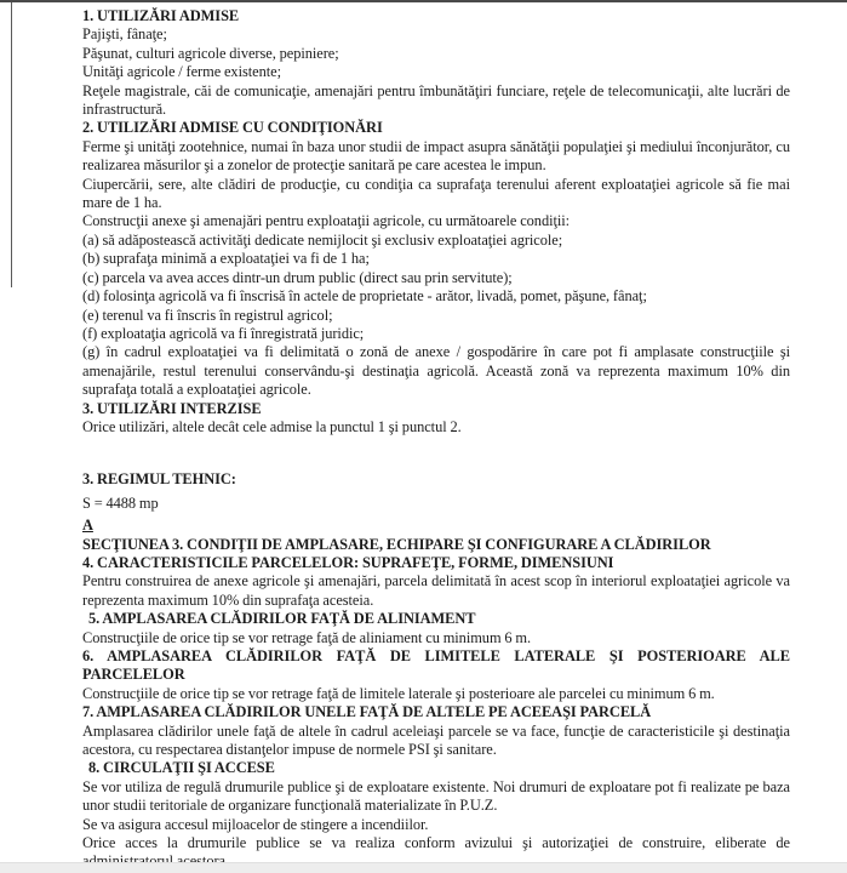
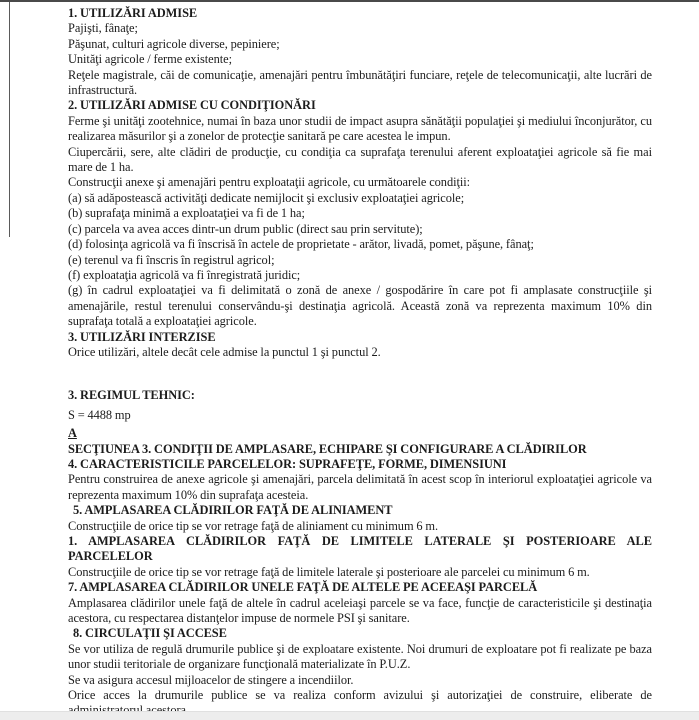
  1. UTILIZĂRI ADMISE
  Pajişti, fânaţe;
  Păşunat, culturi agricole diverse, pepiniere;
  Unităţi agricole / ferme existente;
  Reţele magistrale, căi de comunicaţie, amenajări pentru îmbunătăţiri funciare, reţele de telecomunicaţii, alte lucrări de infrastructură.
  2. UTILIZĂRI ADMISE CU CONDIŢIONĂRI
  Ferme şi unităţi zootehnice, numai în baza unor studii de impact asupra sănătăţii populaţiei şi mediului înconjurător, cu realizarea măsurilor şi a zonelor de protecţie sanitară pe care acestea le impun.
  Ciupercării, sere, alte clădiri de producţie, cu condiţia ca suprafaţa terenului aferent exploataţiei agricole să fie mai mare de 1 ha.
  Construcţii anexe şi amenajări pentru exploataţii agricole, cu următoarele condiţii:
  (a) să adăpostească activităţi dedicate nemijlocit şi exclusiv exploataţiei agricole;
  (b) suprafaţa minimă a exploataţiei va fi de 1 ha;
  (c) parcela va avea acces dintr-un drum public (direct sau prin servitute);
  (d) folosinţa agricolă va fi înscrisă în actele de proprietate - arător, livadă, pomet, păşune, fânaţ;
  (e) terenul va fi înscris în registrul agricol;
  (f) exploataţia agricolă va fi înregistrată juridic;
  (g) în cadrul exploataţiei va fi delimitată o zonă de anexe / gospodărire în care pot fi amplasate construcţiile şi amenajările, restul terenului conservându-şi destinaţia agricolă. Această zonă va reprezenta maximum 10% din suprafaţa totală a exploataţiei agricole.
  3. UTILIZĂRI INTERZISE
  Orice utilizări, altele decât cele admise la punctul 1 şi punctul 2.
  3. REGIMUL TEHNIC:
  S = 4488 mp
  A
  SECŢIUNEA 3. CONDIŢII DE AMPLASARE, ECHIPARE ŞI CONFIGURARE A CLĂDIRILOR
  4. CARACTERISTICILE PARCELELOR: SUPRAFEŢE, FORME, DIMENSIUNI
  Pentru construirea de anexe agricole şi amenajări, parcela delimitată în acest scop în interiorul exploataţiei agricole va reprezenta maximum 10% din suprafaţa acesteia.
  5. AMPLASAREA CLĂDIRILOR FAŢĂ DE ALINIAMENT
  Construcţiile de orice tip se vor retrage faţă de aliniament cu minimum 6 m.
- 6. AMPLASAREA CLĂDIRILOR FAŢĂ DE LIMITELE LATERALE ŞI POSTERIOARE ALE PARCELELOR
+ 1. AMPLASAREA CLĂDIRILOR FAŢĂ DE LIMITELE LATERALE ŞI POSTERIOARE ALE PARCELELOR
  Construcţiile de orice tip se vor retrage faţă de limitele laterale şi posterioare ale parcelei cu minimum 6 m.
  7. AMPLASAREA CLĂDIRILOR UNELE FAŢĂ DE ALTELE PE ACEEAŞI PARCELĂ
  Amplasarea clădirilor unele faţă de altele în cadrul aceleiaşi parcele se va face, funcţie de caracteristicile şi destinaţia acestora, cu respectarea distanţelor impuse de normele PSI şi sanitare.
  8. CIRCULAŢII ŞI ACCESE
  Se vor utiliza de regulă drumurile publice şi de exploatare existente. Noi drumuri de exploatare pot fi realizate pe baza unor studii teritoriale de organizare funcţională materializate în P.U.Z.
  Se va asigura accesul mijloacelor de stingere a incendiilor.
  Orice acces la drumurile publice se va realiza conform avizului şi autorizaţiei de construire, eliberate de
